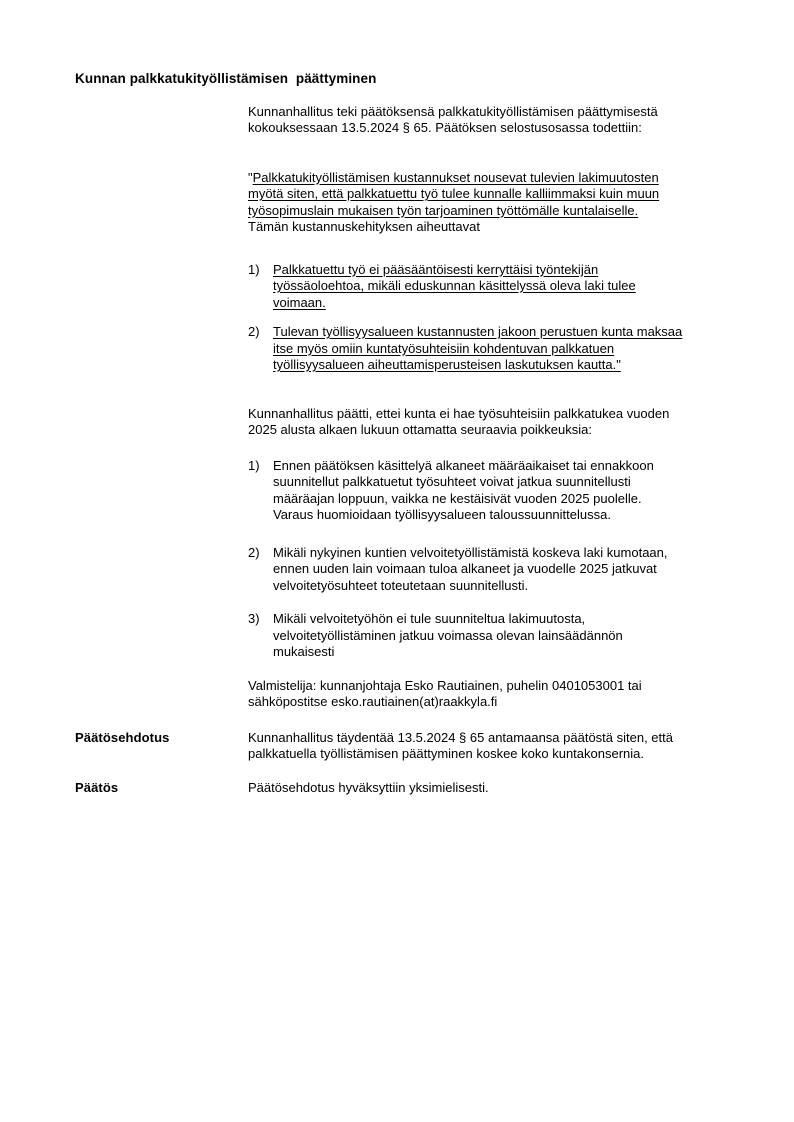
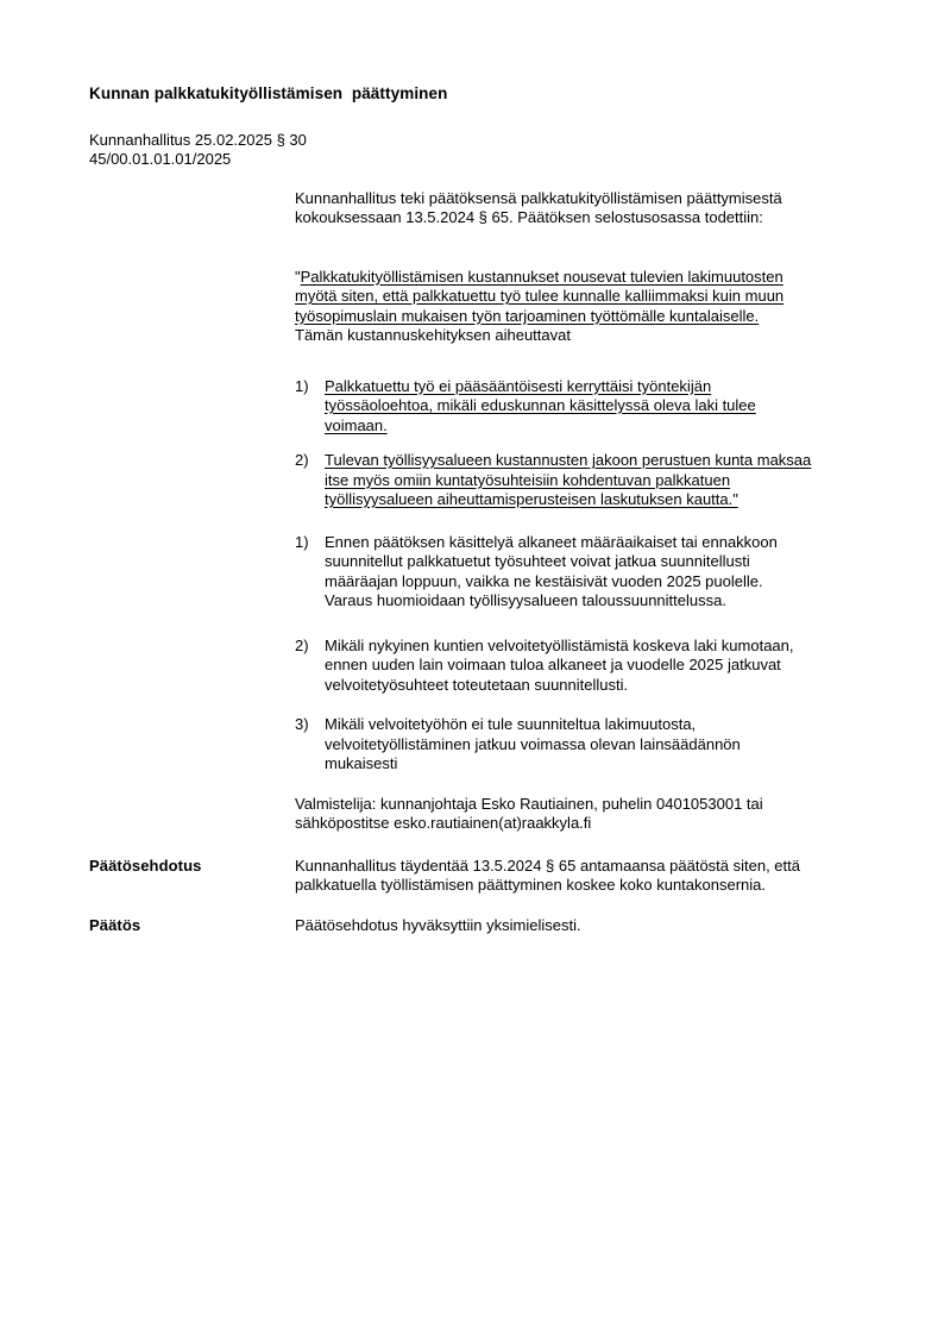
  Kunnan palkkatukityöllistämisen päättyminen
+ Kunnanhallitus 25.02.2025 § 30
+ 45/00.01.01.01/2025
  Kunnanhallitus teki päätöksensä palkkatukityöllistämisen päättymisestä
  kokouksessaan 13.5.2024 § 65. Päätöksen selostusosassa todettiin:
  "Palkkatukityöllistämisen kustannukset nousevat tulevien lakimuutosten
  myötä siten, että palkkatuettu työ tulee kunnalle kalliimmaksi kuin muun
  työsopimuslain mukaisen työn tarjoaminen työttömälle kuntalaiselle.
  Tämän kustannuskehityksen aiheuttavat
  1)
  Palkkatuettu työ ei pääsääntöisesti kerryttäisi työntekijän
  työssäoloehtoa, mikäli eduskunnan käsittelyssä oleva laki tulee
  voimaan.
  2)
  Tulevan työllisyysalueen kustannusten jakoon perustuen kunta maksaa
  itse myös omiin kuntatyösuhteisiin kohdentuvan palkkatuen
  työllisyysalueen aiheuttamisperusteisen laskutuksen kautta."
- Kunnanhallitus päätti, ettei kunta ei hae työsuhteisiin palkkatukea vuoden
- 2025 alusta alkaen lukuun ottamatta seuraavia poikkeuksia:
  1)
  Ennen päätöksen käsittelyä alkaneet määräaikaiset tai ennakkoon
  suunnitellut palkkatuetut työsuhteet voivat jatkua suunnitellusti
  määräajan loppuun, vaikka ne kestäisivät vuoden 2025 puolelle.
  Varaus huomioidaan työllisyysalueen taloussuunnittelussa.
  2)
  Mikäli nykyinen kuntien velvoitetyöllistämistä koskeva laki kumotaan,
  ennen uuden lain voimaan tuloa alkaneet ja vuodelle 2025 jatkuvat
  velvoitetyösuhteet toteutetaan suunnitellusti.
  3)
  Mikäli velvoitetyöhön ei tule suunniteltua lakimuutosta,
  velvoitetyöllistäminen jatkuu voimassa olevan lainsäädännön
  mukaisesti
  Valmistelija: kunnanjohtaja Esko Rautiainen, puhelin 0401053001 tai
  sähköpostitse esko.rautiainen(at)raakkyla.fi
  Päätösehdotus
  Kunnanhallitus täydentää 13.5.2024 § 65 antamaansa päätöstä siten, että
  palkkatuella työllistämisen päättyminen koskee koko kuntakonsernia.
  Päätös
  Päätösehdotus hyväksyttiin yksimielisesti.
